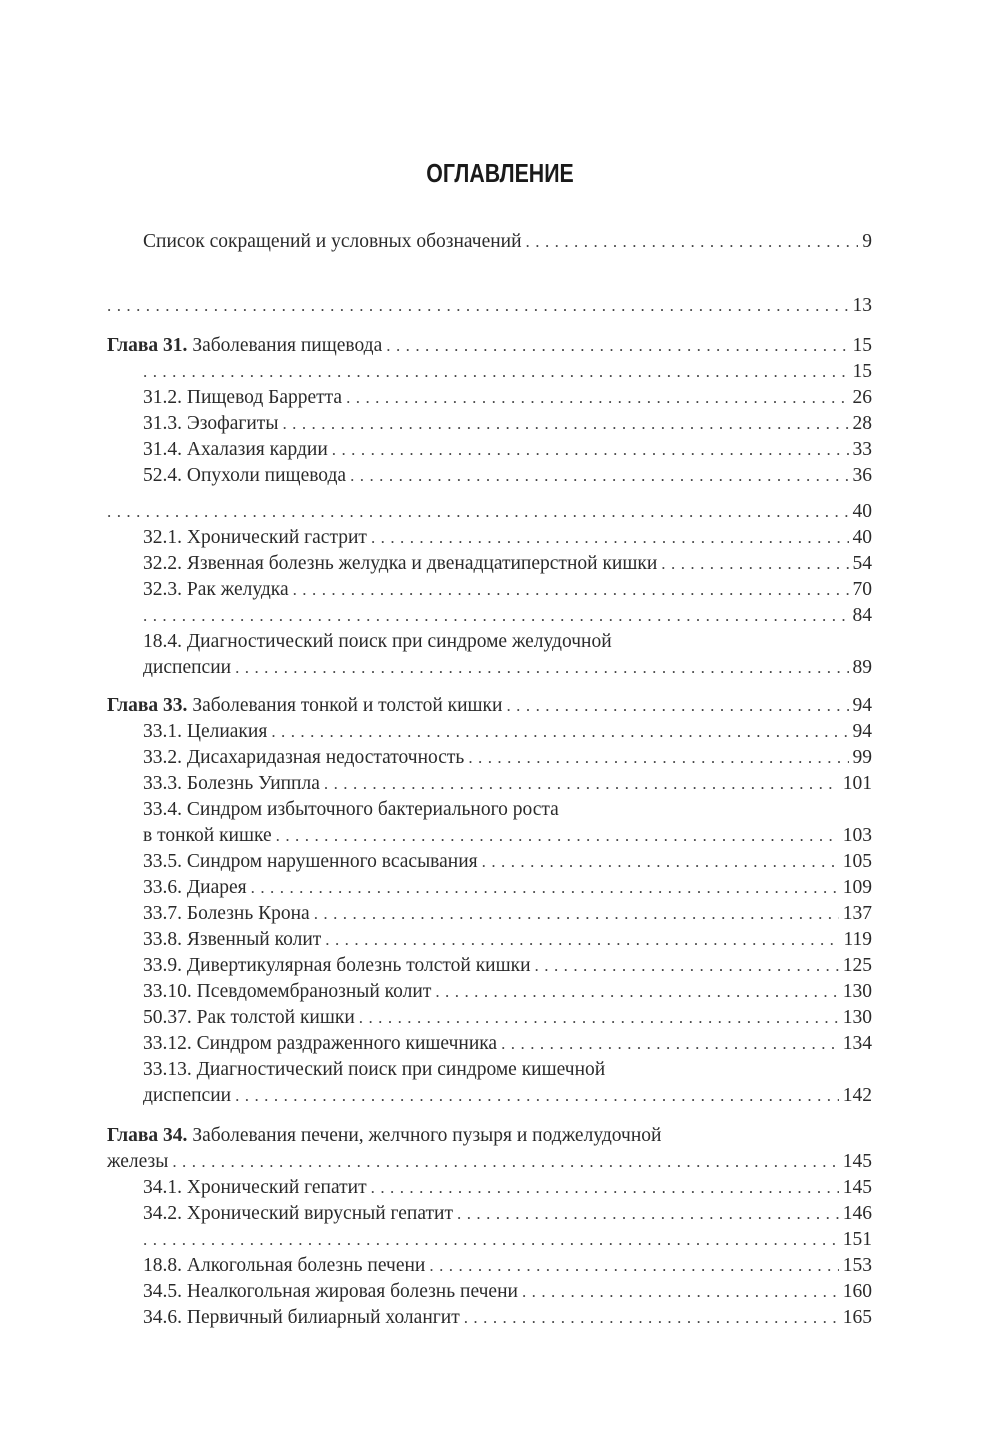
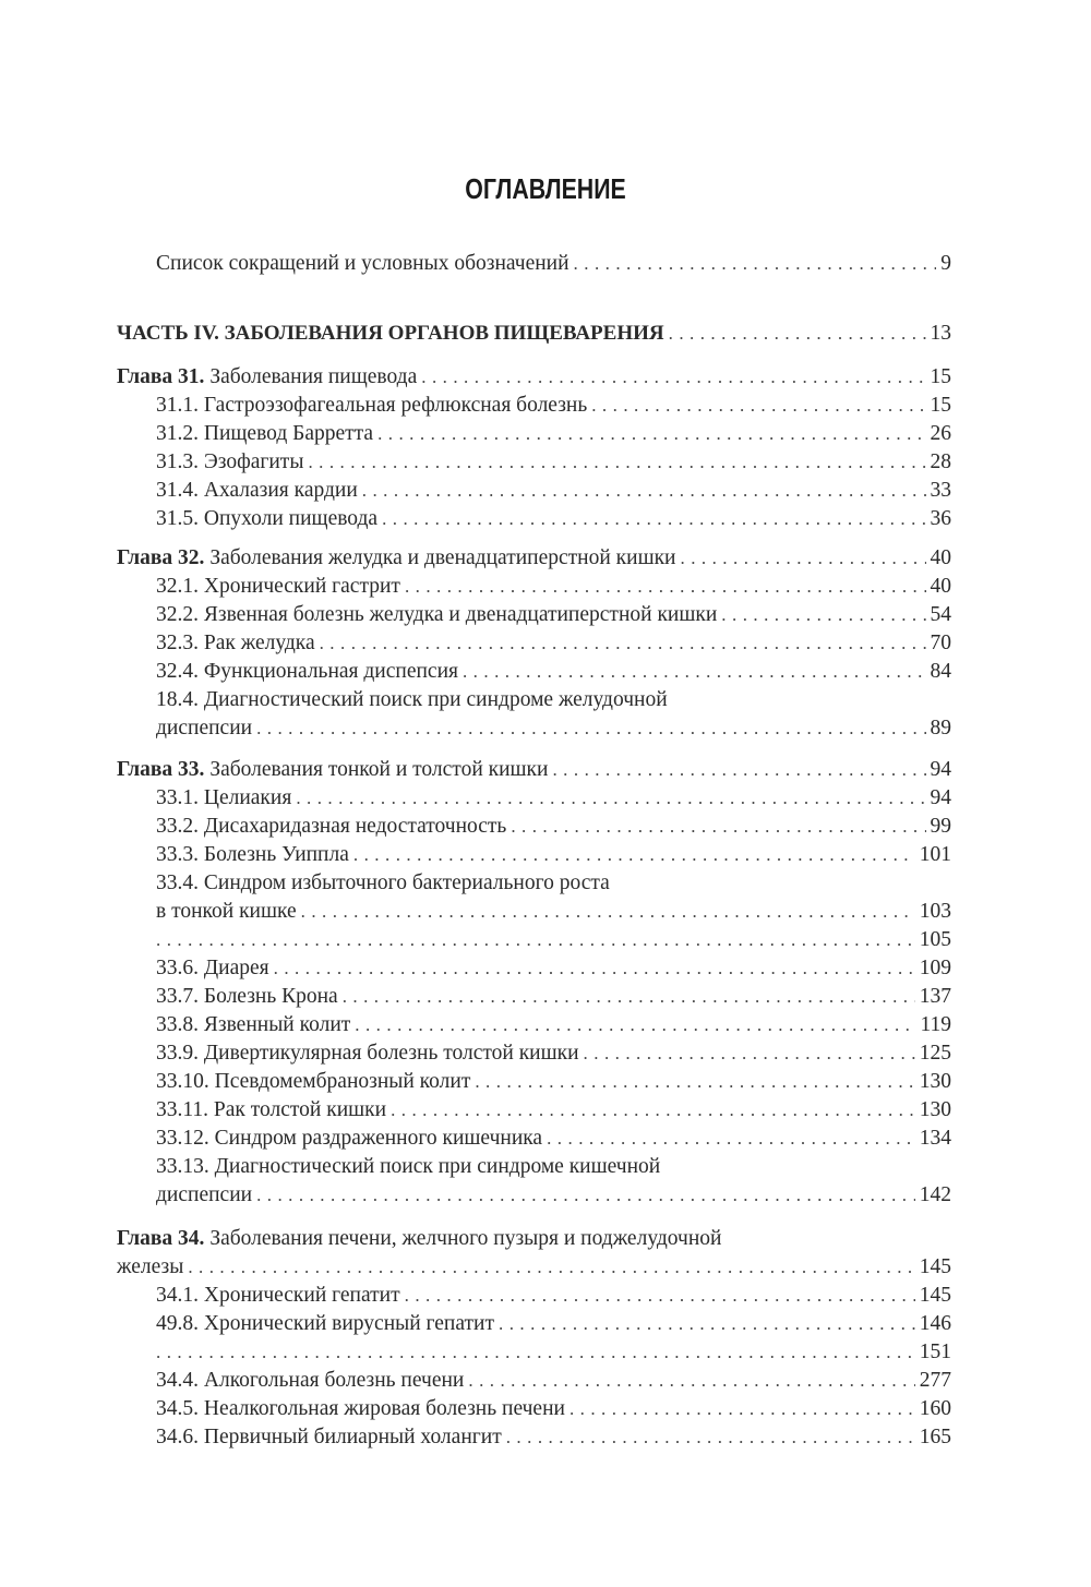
  ОГЛАВЛЕНИЕ
  Список сокращений и условных обозначений
  9
+ ЧАСТЬ IV. ЗАБОЛЕВАНИЯ ОРГАНОВ ПИЩЕВАРЕНИЯ
  13
  Глава 31. Заболевания пищевода
  15
+ 31.1. Гастроэзофагеальная рефлюксная болезнь
  15
  31.2. Пищевод Барретта
  26
  31.3. Эзофагиты
  28
  31.4. Ахалазия кардии
  33
- 52.4. Опухоли пищевода
+ 31.5. Опухоли пищевода
  36
+ Глава 32. Заболевания желудка и двенадцатиперстной кишки
  40
  32.1. Хронический гастрит
  40
  32.2. Язвенная болезнь желудка и двенадцатиперстной кишки
  54
  32.3. Рак желудка
  70
+ 32.4. Функциональная диспепсия
  84
  18.4. Диагностический поиск при синдроме желудочной
  диспепсии
  89
  Глава 33. Заболевания тонкой и толстой кишки
  94
  33.1. Целиакия
  94
  33.2. Дисахаридазная недостаточность
  99
  33.3. Болезнь Уиппла
  101
  33.4. Синдром избыточного бактериального роста
  в тонкой кишке
  103
- 33.5. Синдром нарушенного всасывания
  105
  33.6. Диарея
  109
  33.7. Болезнь Крона
  137
  33.8. Язвенный колит
  119
  33.9. Дивертикулярная болезнь толстой кишки
  125
  33.10. Псевдомембранозный колит
  130
- 50.37. Рак толстой кишки
+ 33.11. Рак толстой кишки
  130
  33.12. Синдром раздраженного кишечника
  134
  33.13. Диагностический поиск при синдроме кишечной
  диспепсии
  142
  Глава 34. Заболевания печени, желчного пузыря и поджелудочной
  железы
  145
  34.1. Хронический гепатит
  145
- 34.2. Хронический вирусный гепатит
+ 49.8. Хронический вирусный гепатит
  146
  151
- 18.8. Алкогольная болезнь печени
+ 34.4. Алкогольная болезнь печени
- 153
+ 277
  34.5. Неалкогольная жировая болезнь печени
  160
  34.6. Первичный билиарный холангит
  165
